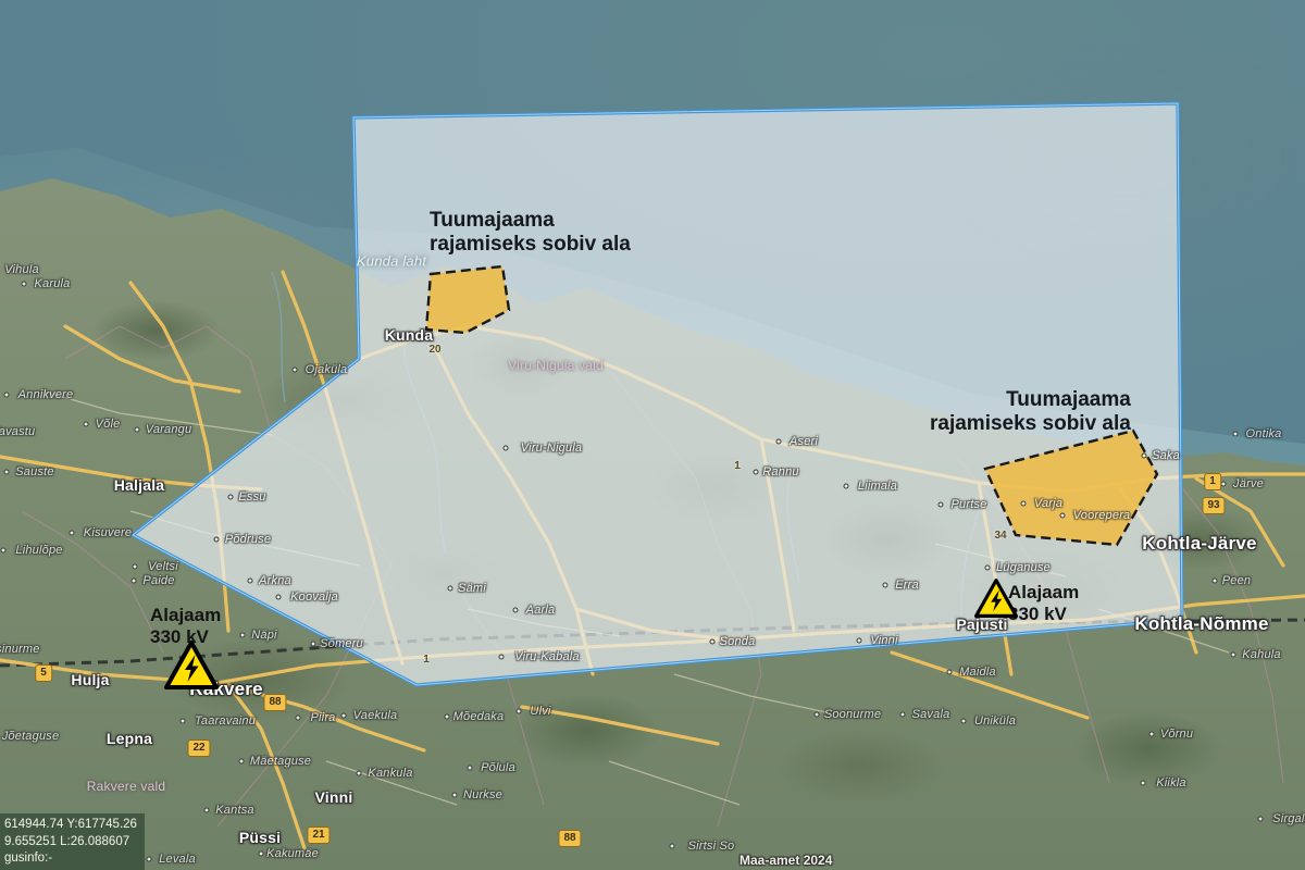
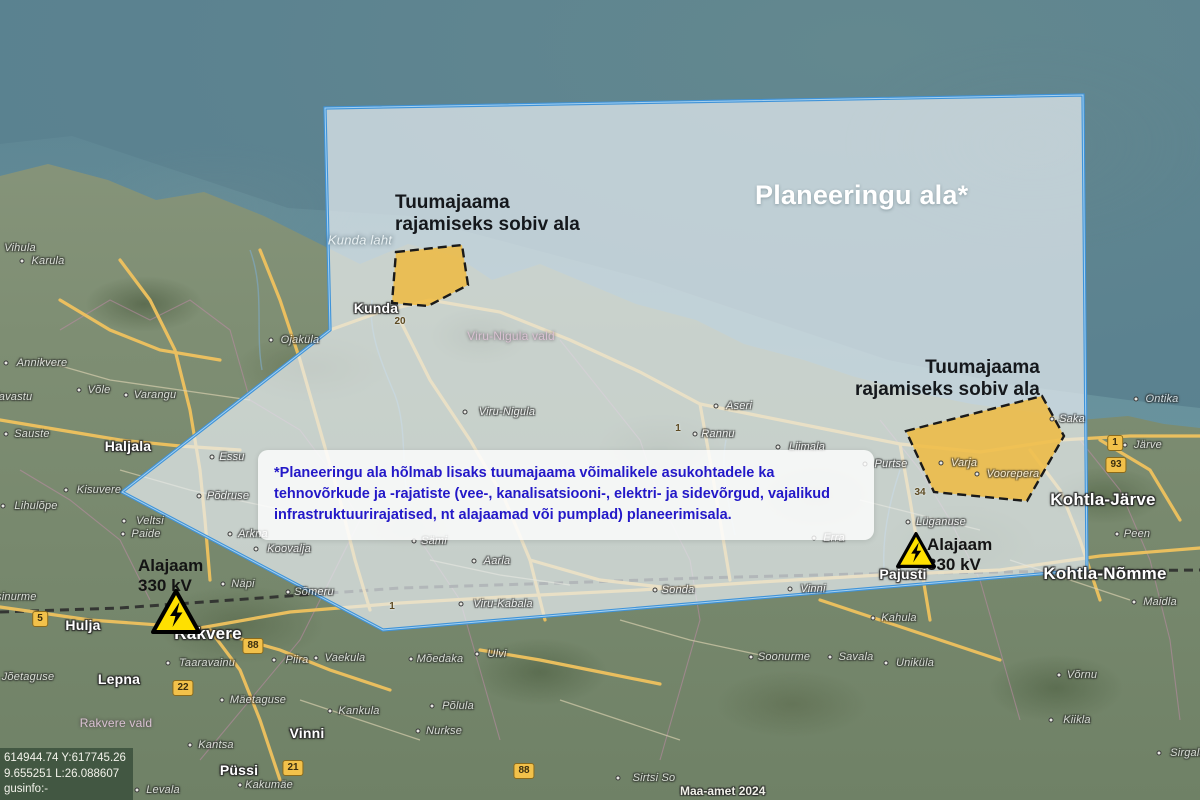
  Vihula
  Karula
  Annikvere
  avastu
  Võle
  Varangu
  Sauste
  Kisuvere
  Lihulõpe
  Veltsi
  Paide
  Essu
  Põdruse
  Arkna
  Koovalja
  Näpi
  Sõmeru
  Taaravainu
  Piira
  Mäetaguse
  Kantsa
  Levala
  Kakumäe
  Jõetaguse
  Ojaküla
  Viru-Nigula
  Sämi
  Aarla
  Viru-Kabala
  Vaekula
  Mõedaka
  Ulvi
  Põlula
  Nurkse
  Kankula
  Aseri
  Rannu
  Liimala
  Purtse
  Erra
  Lüganuse
  Sonda
  Vinni
- Maidla
+ Kahula
  Soonurme
  Savala
  Uniküla
  Võrnu
  Kiikla
- Kahula
+ Maidla
  Järve
  Peen
  Ontika
  Saka
  Varja
  Voorepera
  Sirtsi So
  Sirgal
  Kunda
  Haljala
  Hulja
  Lepna
  Püssi
  Vinni
  Pajusti
  kvere
  Kohtla-Järve
  Kohtla-Nõmme
  Viru-Nigula vald
  Rakvere vald
  Kunda laht
  1
  1
  20
  34
  93
  1
  5
  22
  88
  21
  88
+ Planeeringu ala*
  Tuumajaama
  rajamiseks sobiv ala
  Tuumajaama
  rajamiseks sobiv ala
+ *Planeeringu ala hõlmab lisaks tuumajaama võimalikele asukohtadele ka tehnovõrkude ja -rajatiste (vee-, kanalisatsiooni-, elektri- ja sidevõrgud, vajalikud infrastruktuurirajatised, nt alajaamad või pumplad) planeerimisala.
  Alajaam
  330 kV
  Alajaam
  30 kV
  614944.74 Y:617745.26
  9.655251 L:26.088607
  gusinfo:-
  Maa-amet 2024
